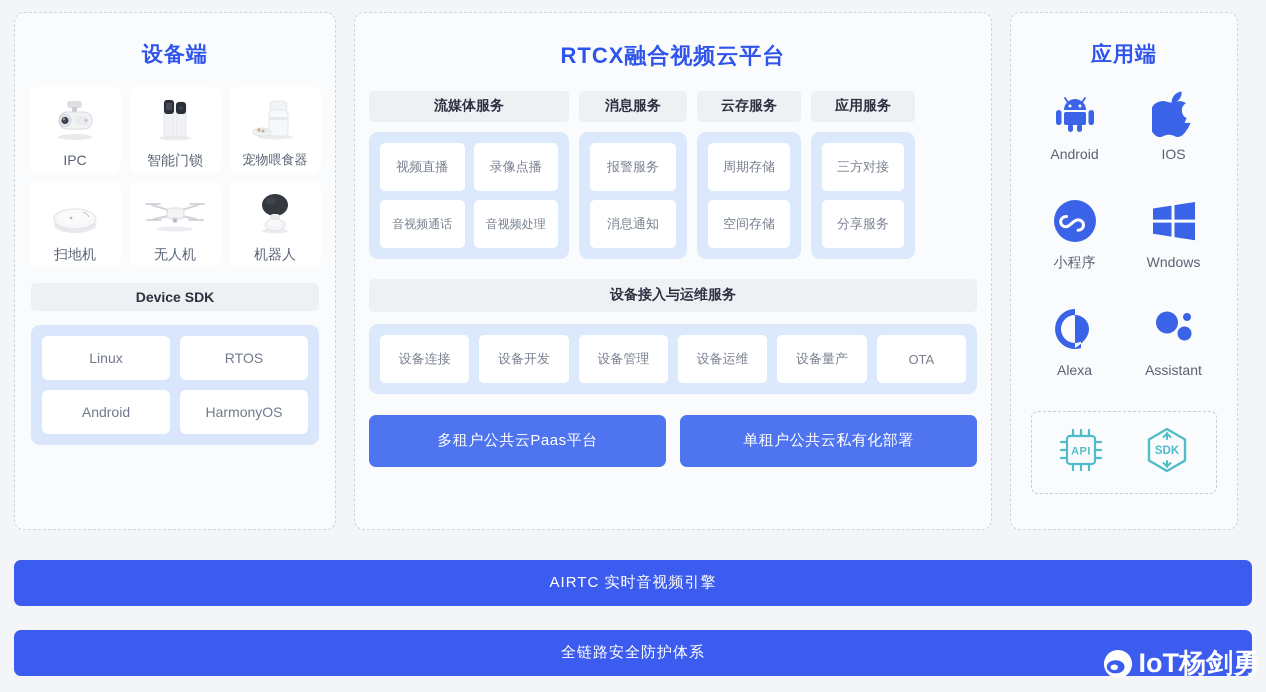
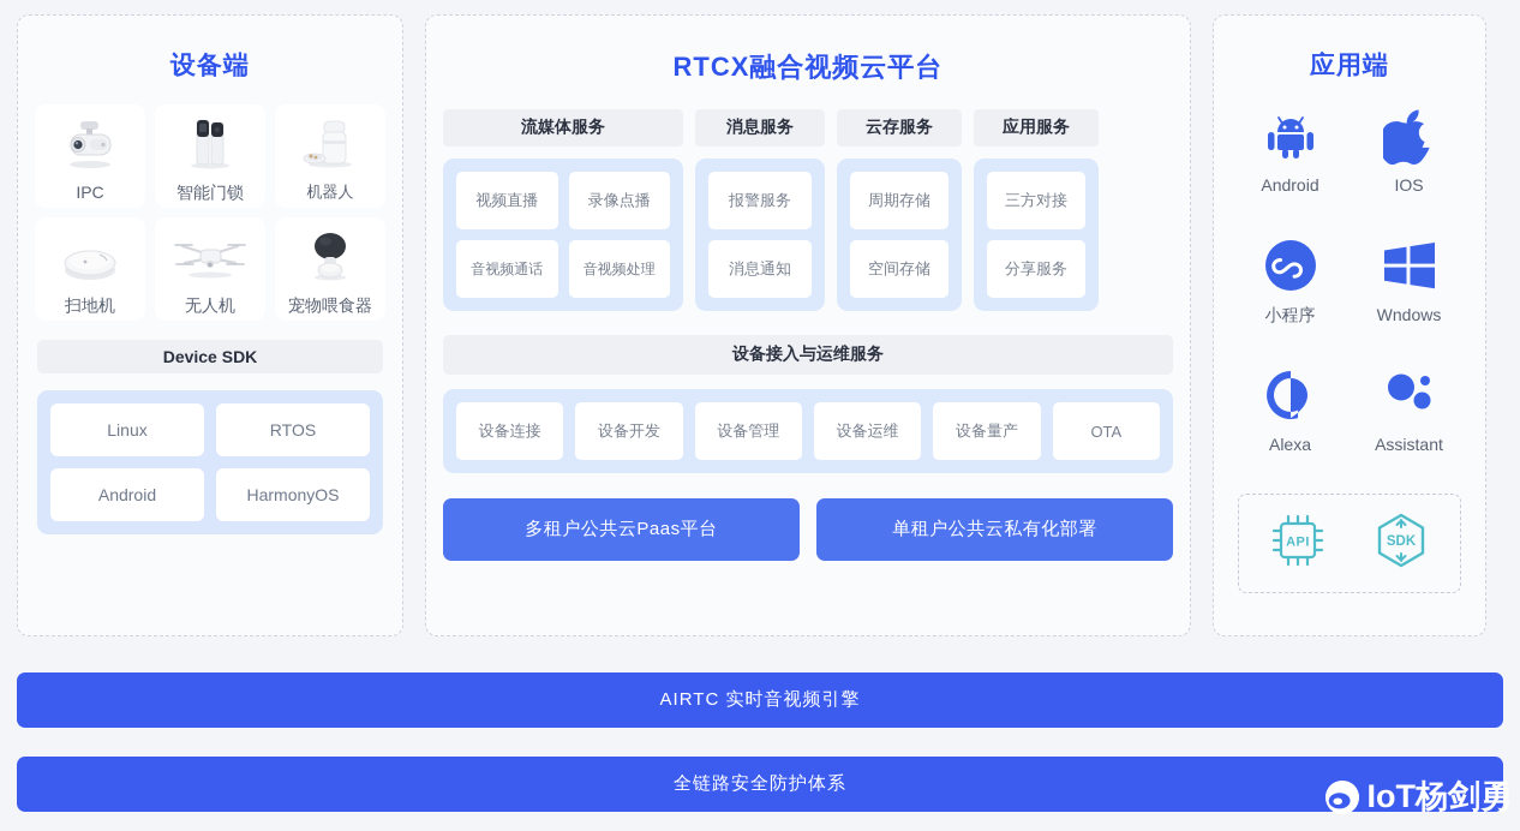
  设备端
  IPC
  智能门锁
- 宠物喂食器
+ 机器人
  扫地机
  无人机
- 机器人
+ 宠物喂食器
  Device SDK
  Linux
  RTOS
  Android
  HarmonyOS
  RTCX融合视频云平台
  流媒体服务
  消息服务
  云存服务
  应用服务
  视频直播
  录像点播
  音视频通话
  音视频处理
  报警服务
  消息通知
  周期存储
  空间存储
  三方对接
  分享服务
  设备接入与运维服务
  设备连接
  设备开发
  设备管理
  设备运维
  设备量产
  OTA
  多租户公共云Paas平台
  单租户公共云私有化部署
  应用端
  Android
  IOS
  小程序
  Wndows
  Alexa
  Assistant
  API
  SDK
  AIRTC 实时音视频引擎
  全链路安全防护体系
  IoT杨剑勇
